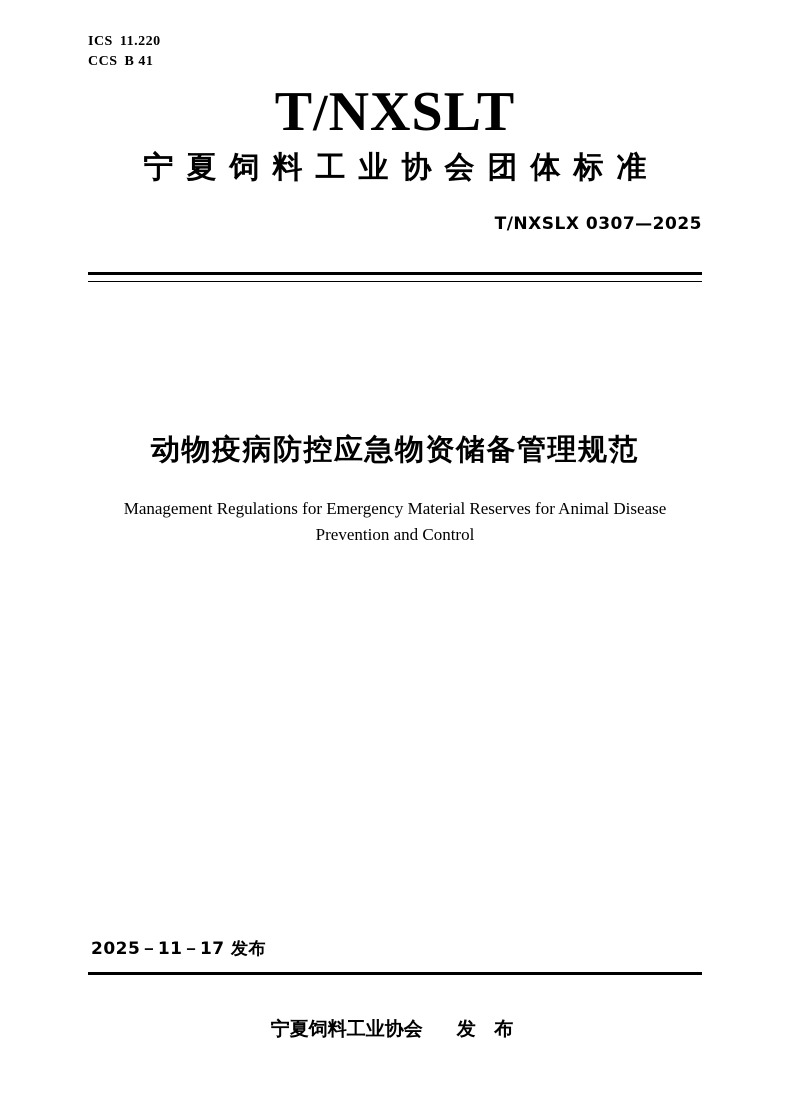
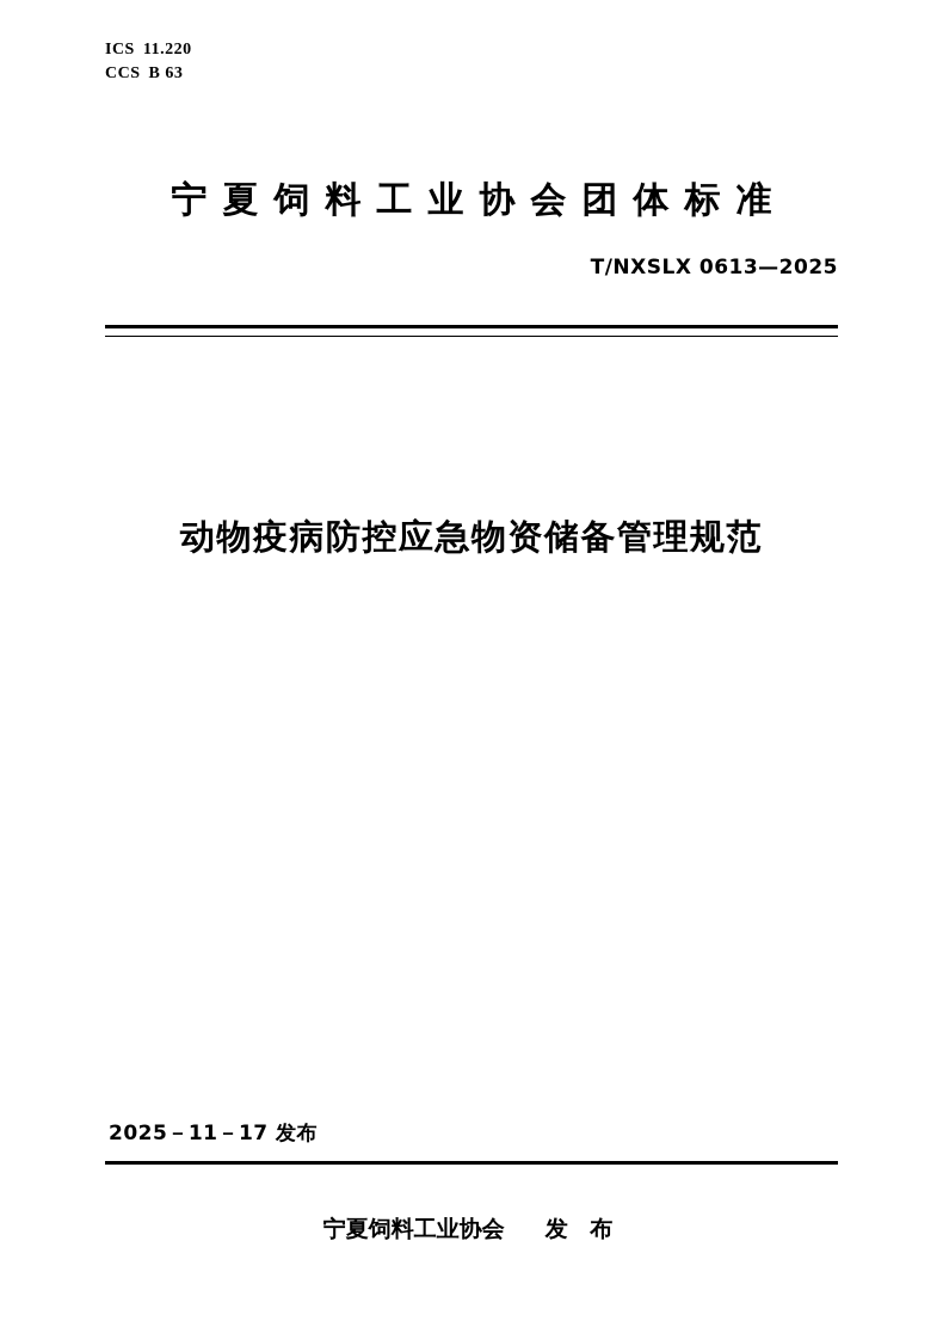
  ICS 11.220
- CCS B 41
+ CCS B 63
- T/NXSLT
  宁夏饲料工业协会团体标准
- T/NXSLX 0307—2025
+ T/NXSLX 0613—2025
  动物疫病防控应急物资储备管理规范
- Management Regulations for Emergency Material Reserves for Animal Disease Prevention and Control
  2025－11－17 发布
  宁夏饲料工业协会 发 布
